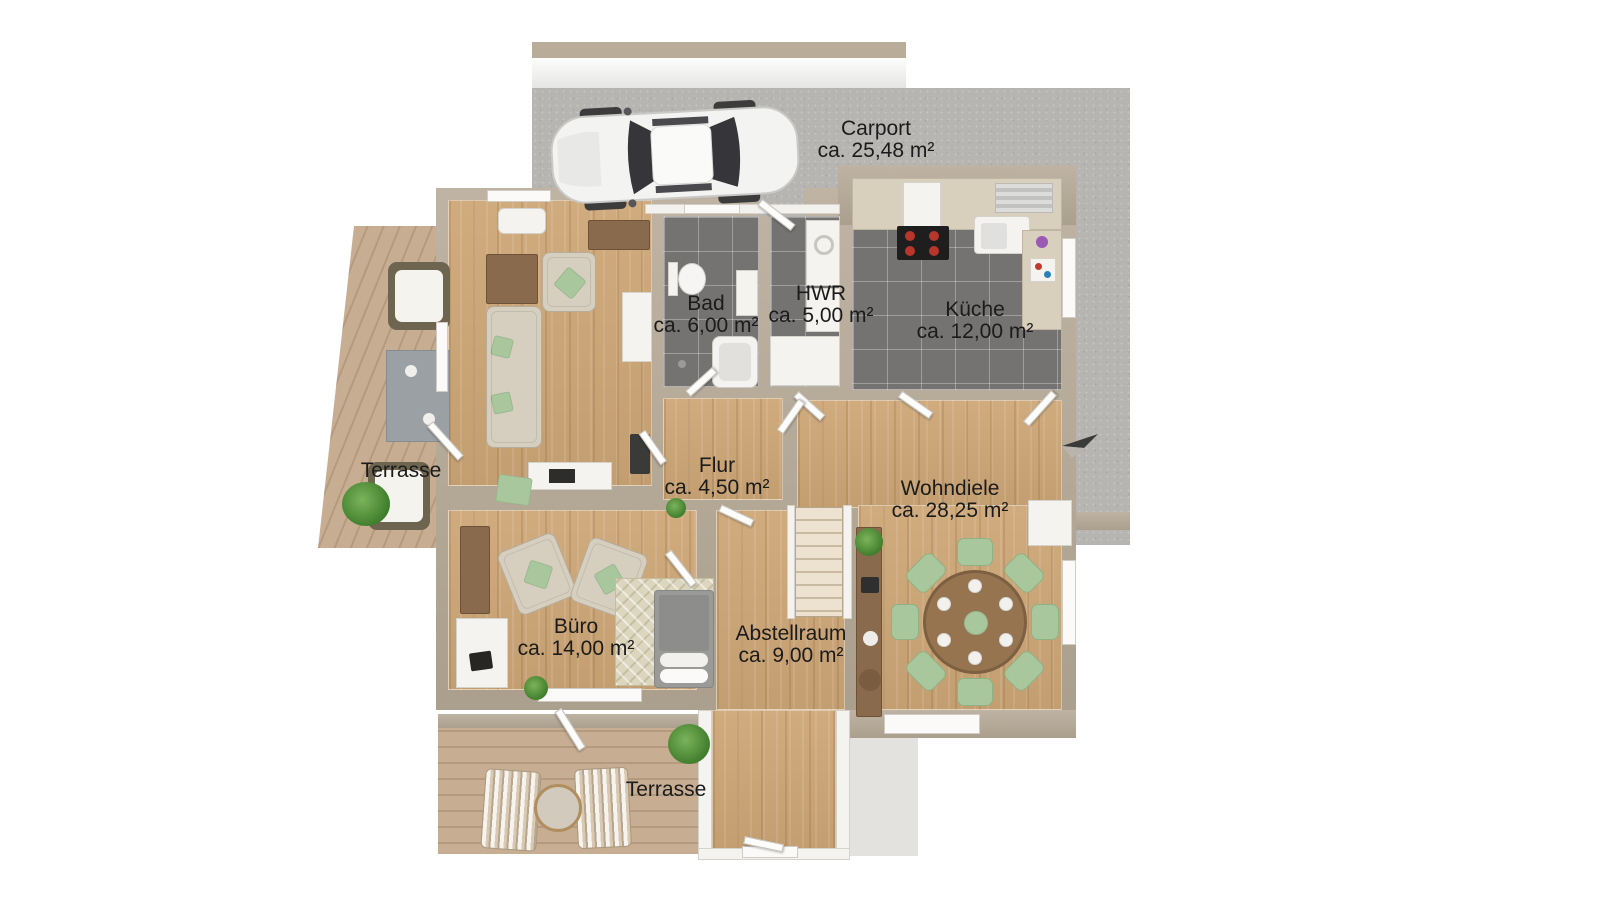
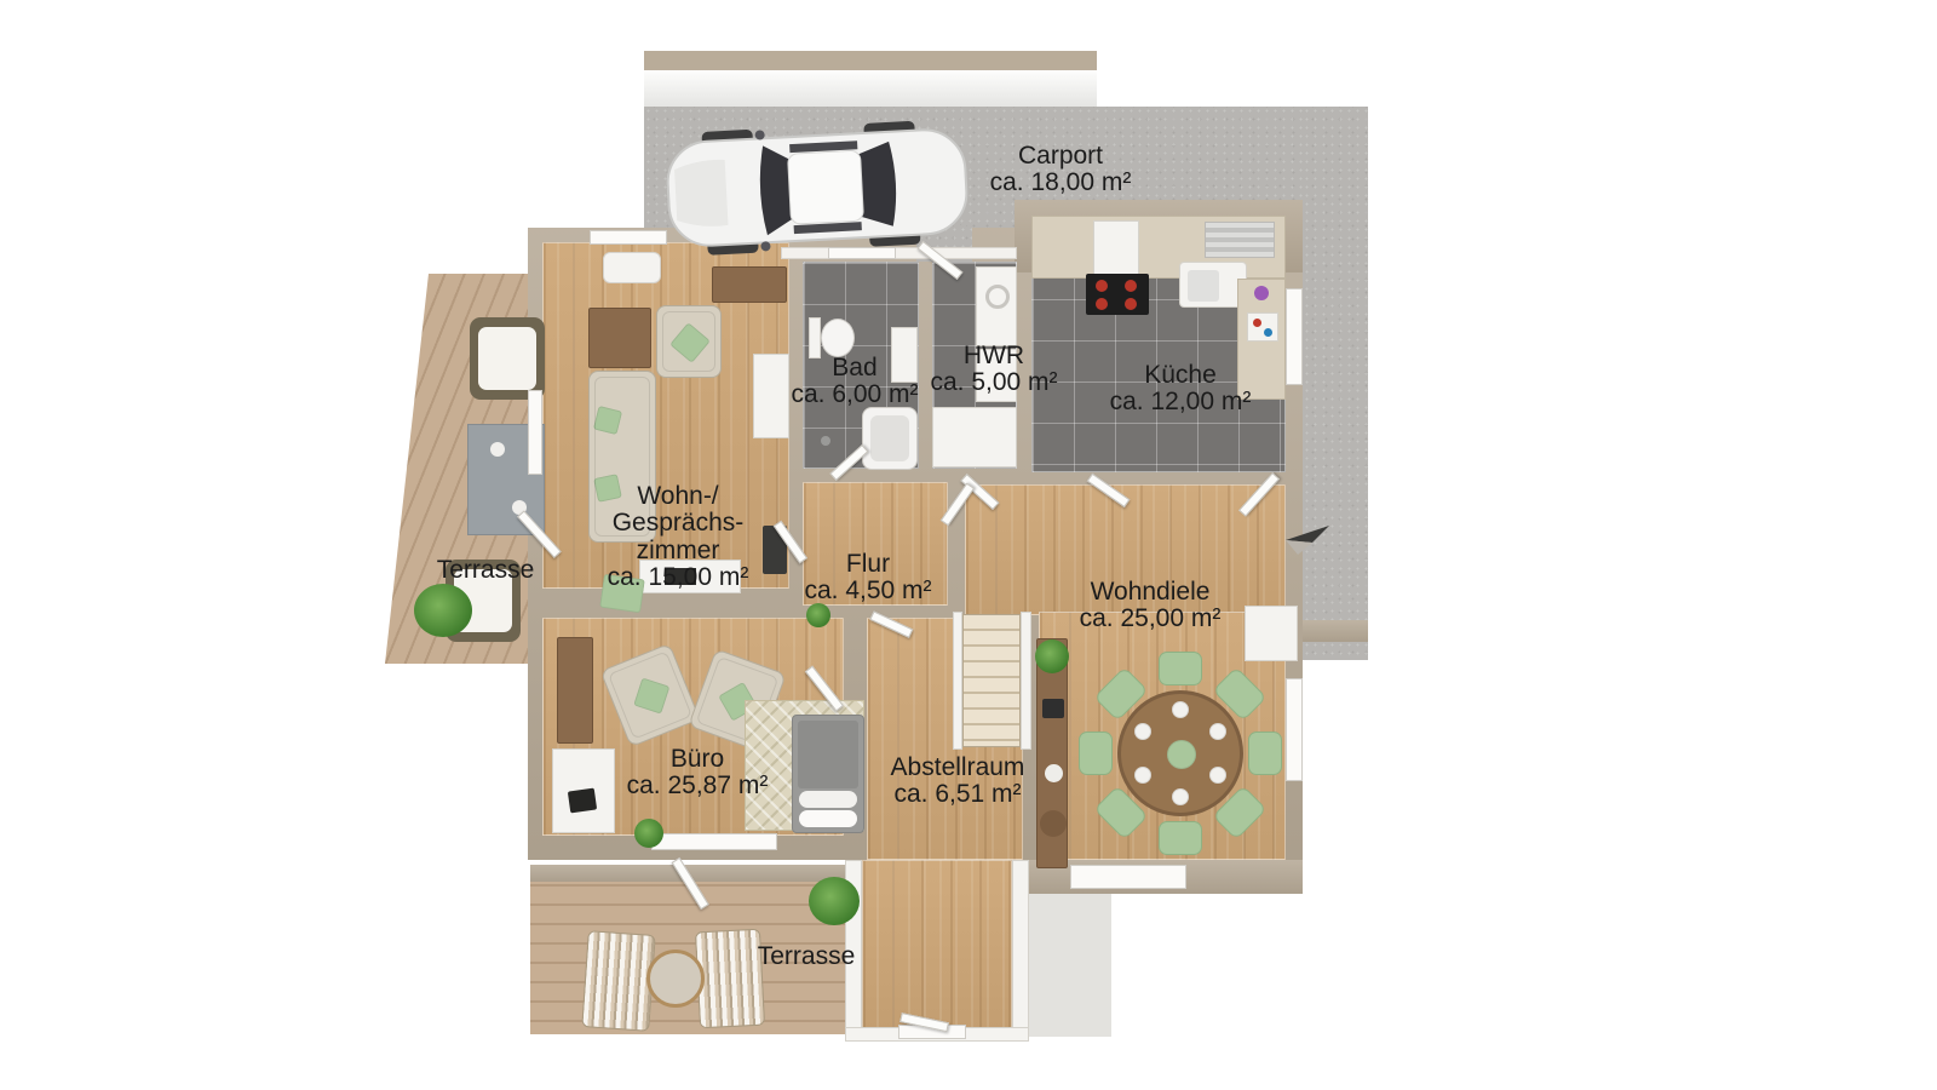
  Carport
- ca. 25,48 m²
+ ca. 18,00 m²
  Bad
  ca. 6,00 m²
  HWR
  ca. 5,00 m²
  Küche
  ca. 12,00 m²
+ Wohn-/
+ Gesprächs-
+ zimmer
+ ca. 15,00 m²
  Flur
  ca. 4,50 m²
  Wohndiele
- ca. 28,25 m²
+ ca. 25,00 m²
  Büro
- ca. 14,00 m²
+ ca. 25,87 m²
  Abstellraum
- ca. 9,00 m²
+ ca. 6,51 m²
  Terrasse
  Terrasse
